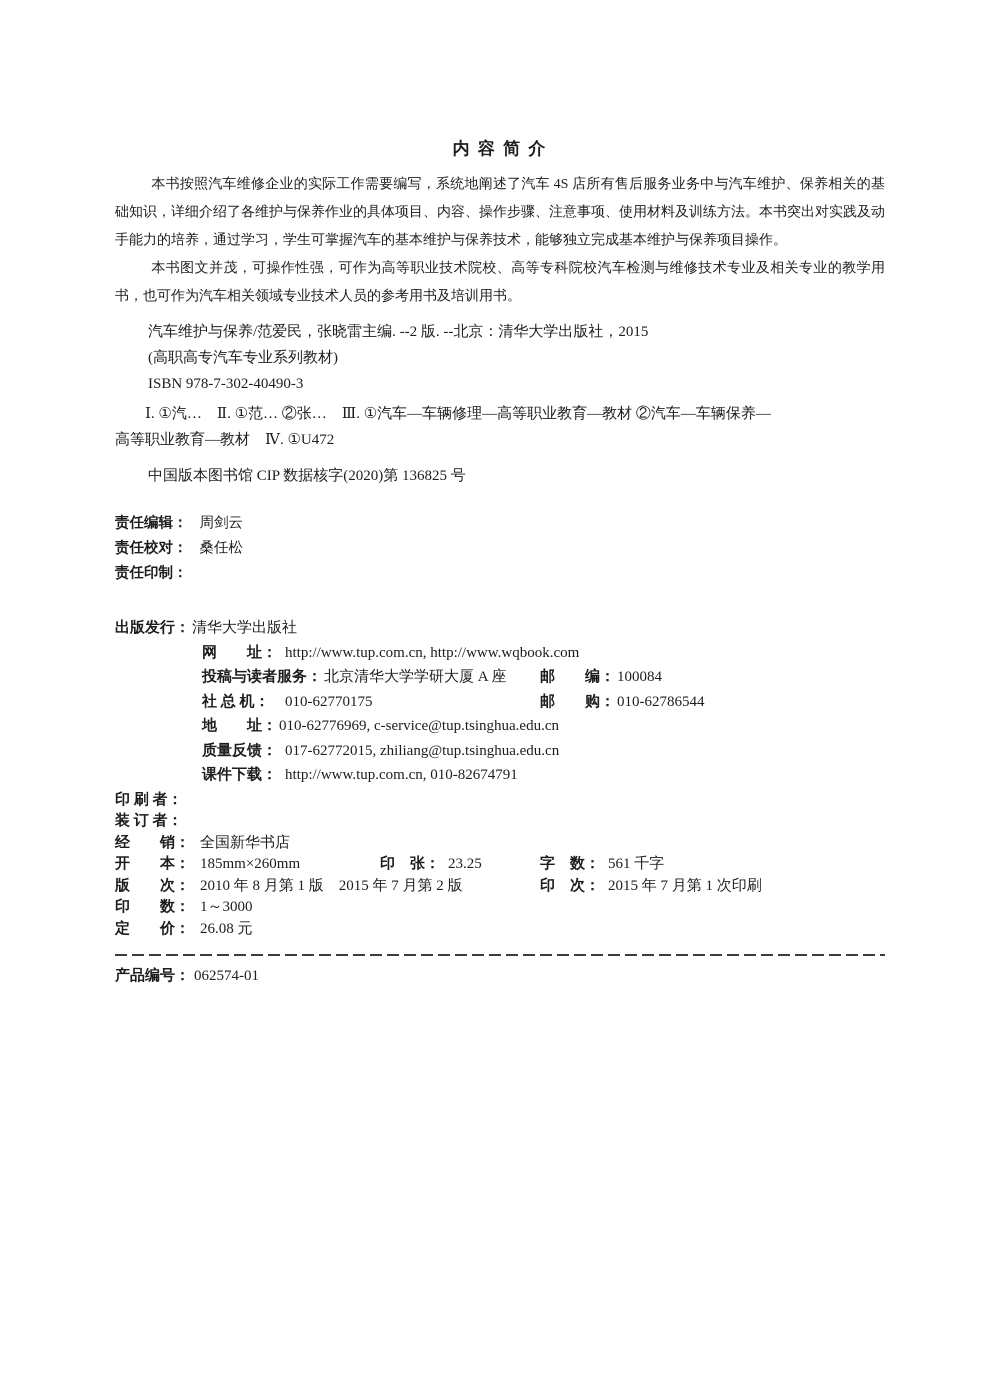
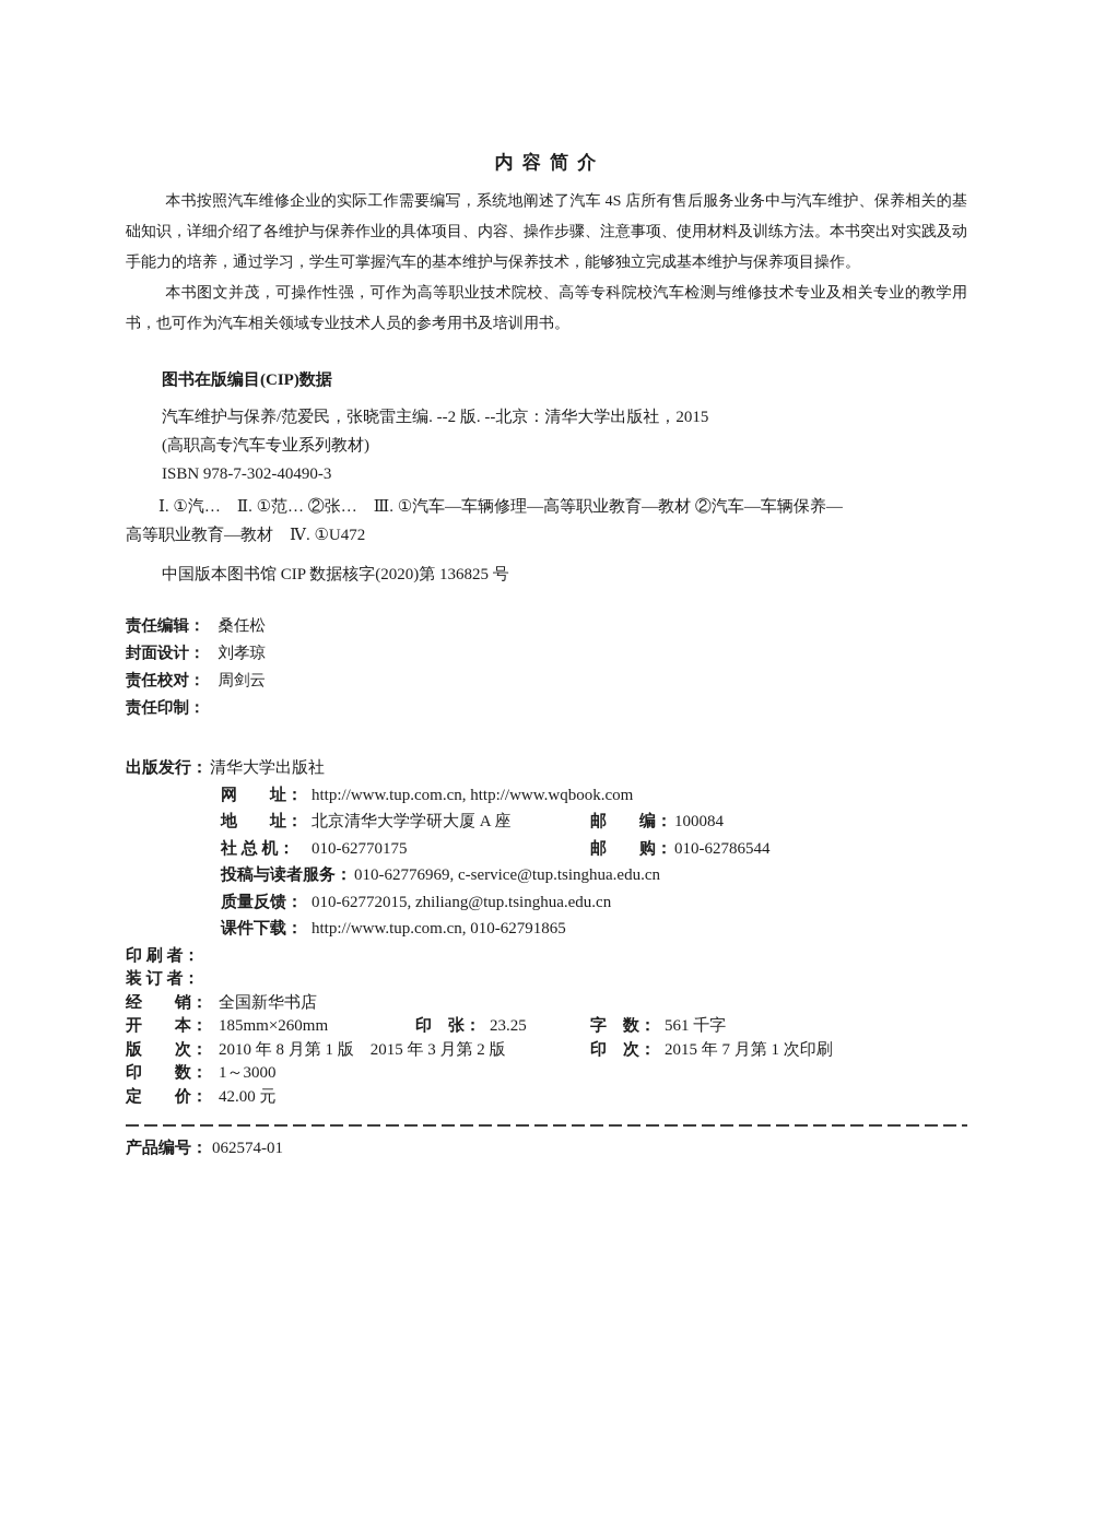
  内 容 简 介
  本书按照汽车维修企业的实际工作需要编写，系统地阐述了汽车 4S 店所有售后服务业务中与汽车维护、保养相关的基础知识，详细介绍了各维护与保养作业的具体项目、内容、操作步骤、注意事项、使用材料及训练方法。本书突出对实践及动手能力的培养，通过学习，学生可掌握汽车的基本维护与保养技术，能够独立完成基本维护与保养项目操作。
  本书图文并茂，可操作性强，可作为高等职业技术院校、高等专科院校汽车检测与维修技术专业及相关专业的教学用书，也可作为汽车相关领域专业技术人员的参考用书及培训用书。
+ 图书在版编目(CIP)数据
  汽车维护与保养/范爱民，张晓雷主编. --2 版. --北京：清华大学出版社，2015
  (高职高专汽车专业系列教材)
  ISBN 978-7-302-40490-3
  Ⅰ. ①汽… Ⅱ. ①范… ②张… Ⅲ. ①汽车—车辆修理—高等职业教育—教材 ②汽车—车辆保养—
  高等职业教育—教材 Ⅳ. ①U472
  中国版本图书馆 CIP 数据核字(2020)第 136825 号
- 责任编辑： 周剑云
+ 责任编辑： 桑任松
+ 封面设计： 刘孝琼
- 责任校对： 桑任松
+ 责任校对： 周剑云
  责任印制：
  出版发行： 清华大学出版社
  网 址： http://www.tup.com.cn, http://www.wqbook.com
- 投稿与读者服务： 北京清华大学学研大厦 A 座
+ 地 址： 北京清华大学学研大厦 A 座
  邮 编： 100084
  社 总 机： 010-62770175
  邮 购： 010-62786544
- 地 址： 010-62776969, c-service@tup.tsinghua.edu.cn
+ 投稿与读者服务： 010-62776969, c-service@tup.tsinghua.edu.cn
- 质量反馈： 017-62772015, zhiliang@tup.tsinghua.edu.cn
+ 质量反馈： 010-62772015, zhiliang@tup.tsinghua.edu.cn
- 课件下载： http://www.tup.com.cn, 010-82674791
+ 课件下载： http://www.tup.com.cn, 010-62791865
  印 刷 者：
  装 订 者：
  经 销： 全国新华书店
  开 本： 185mm×260mm
  印 张： 23.25
  字 数： 561 千字
- 版 次： 2010 年 8 月第 1 版 2015 年 7 月第 2 版
+ 版 次： 2010 年 8 月第 1 版 2015 年 3 月第 2 版
  印 次： 2015 年 7 月第 1 次印刷
  印 数： 1～3000
- 定 价： 26.08 元
+ 定 价： 42.00 元
  产品编号： 062574-01
